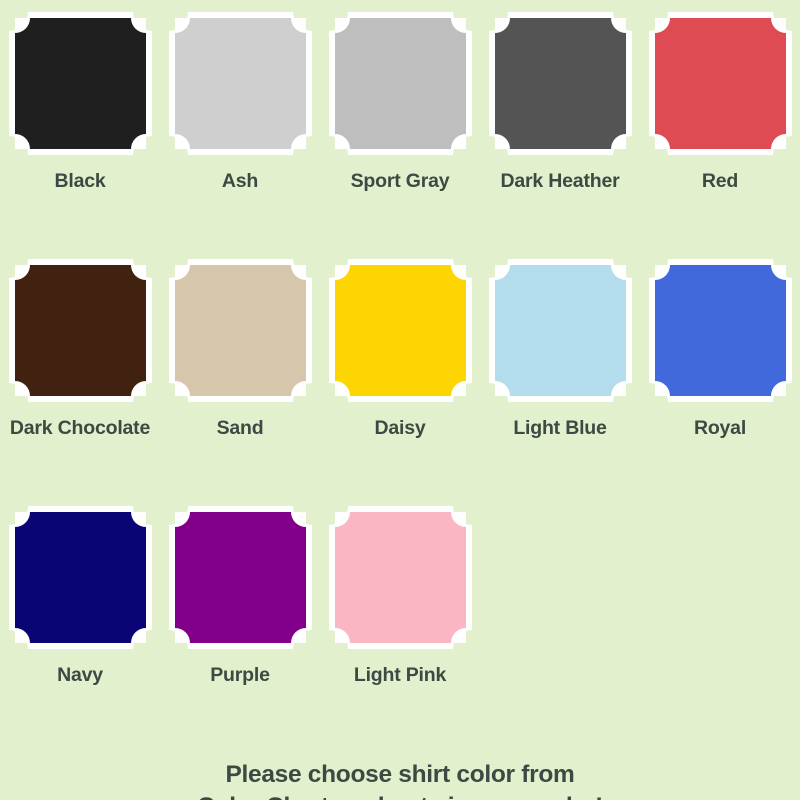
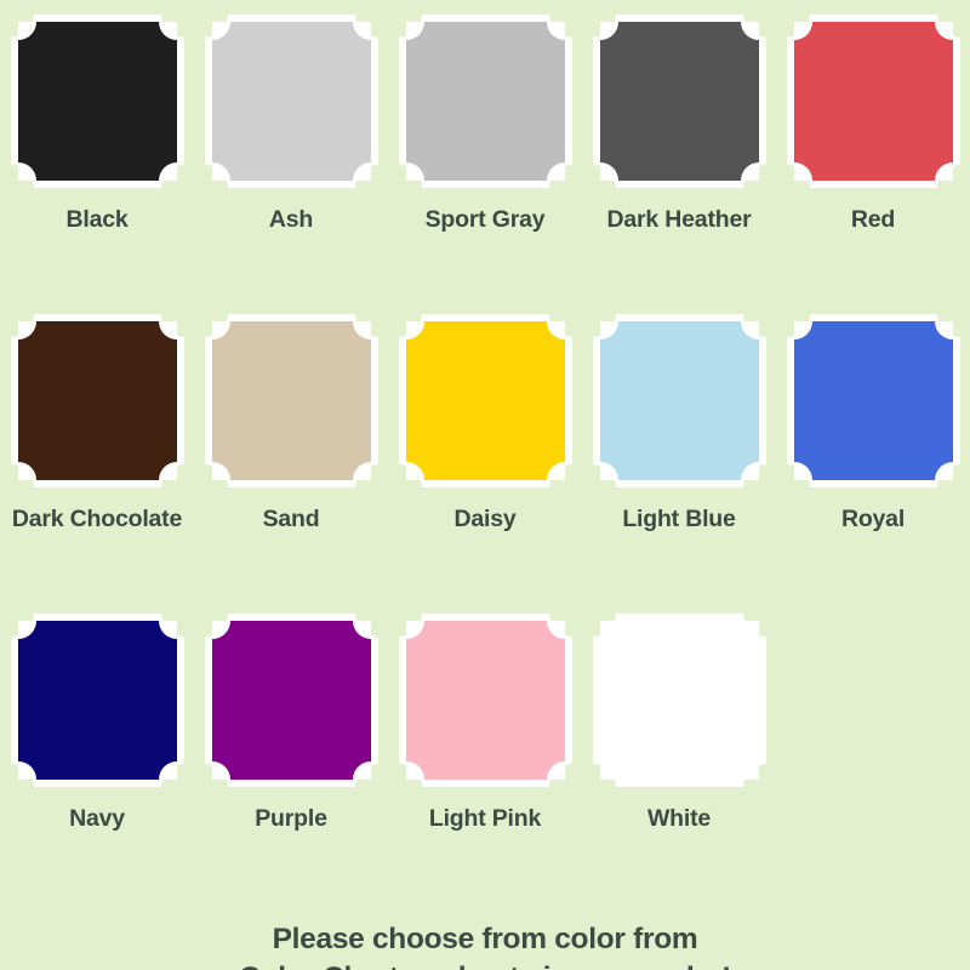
  Black
  Ash
  Sport Gray
  Dark Heather
  Red
  Dark Chocolate
  Sand
  Daisy
  Light Blue
  Royal
  Navy
  Purple
  Light Pink
+ White
- Please choose shirt color from
+ Please choose from color from
